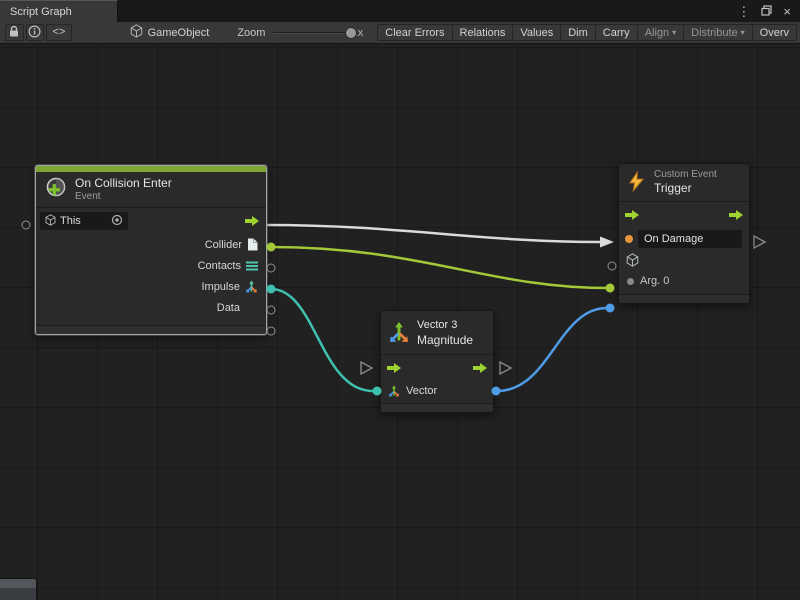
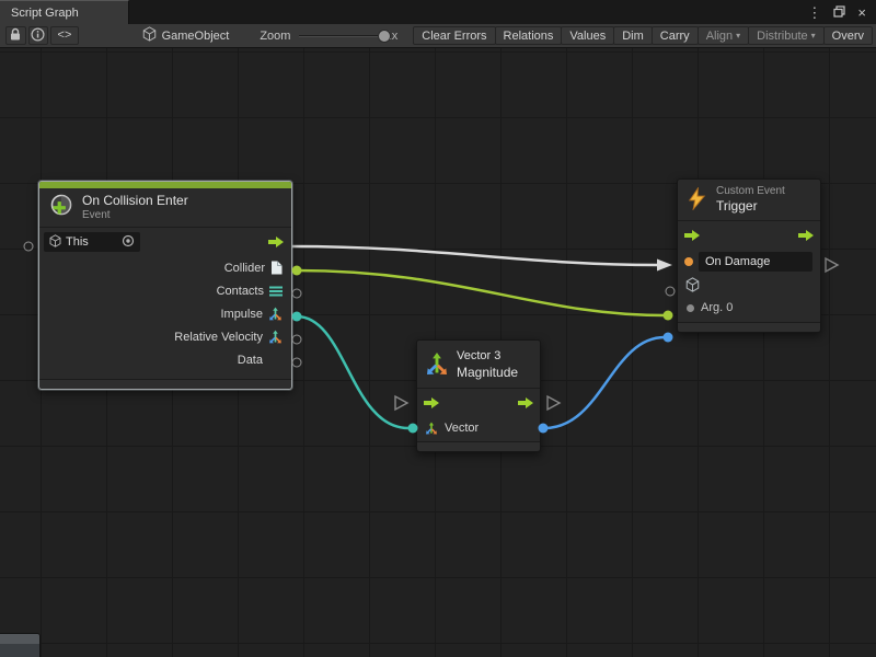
  Script Graph
  ⋮
  ×
  <>
  GameObject
  Zoom
  Clear Errors
  Relations
  Values
  Dim
  Carry
  Align
  ▾
  Distribute
  ▾
  Overv
  On Collision Enter
  Event
  This
  Collider
  Contacts
  Impulse
+ Relative Velocity
  Data
  Vector 3
  Magnitude
  Vector
  Custom Event
  Trigger
  On Damage
  Arg. 0
